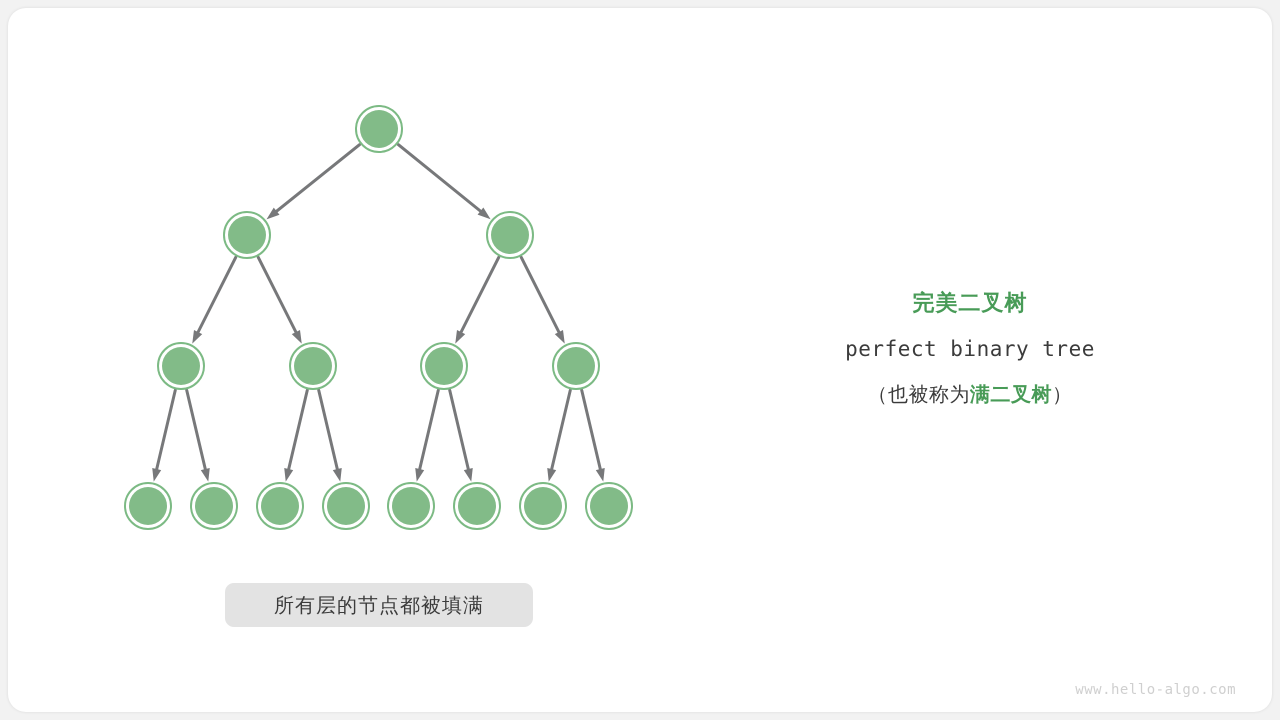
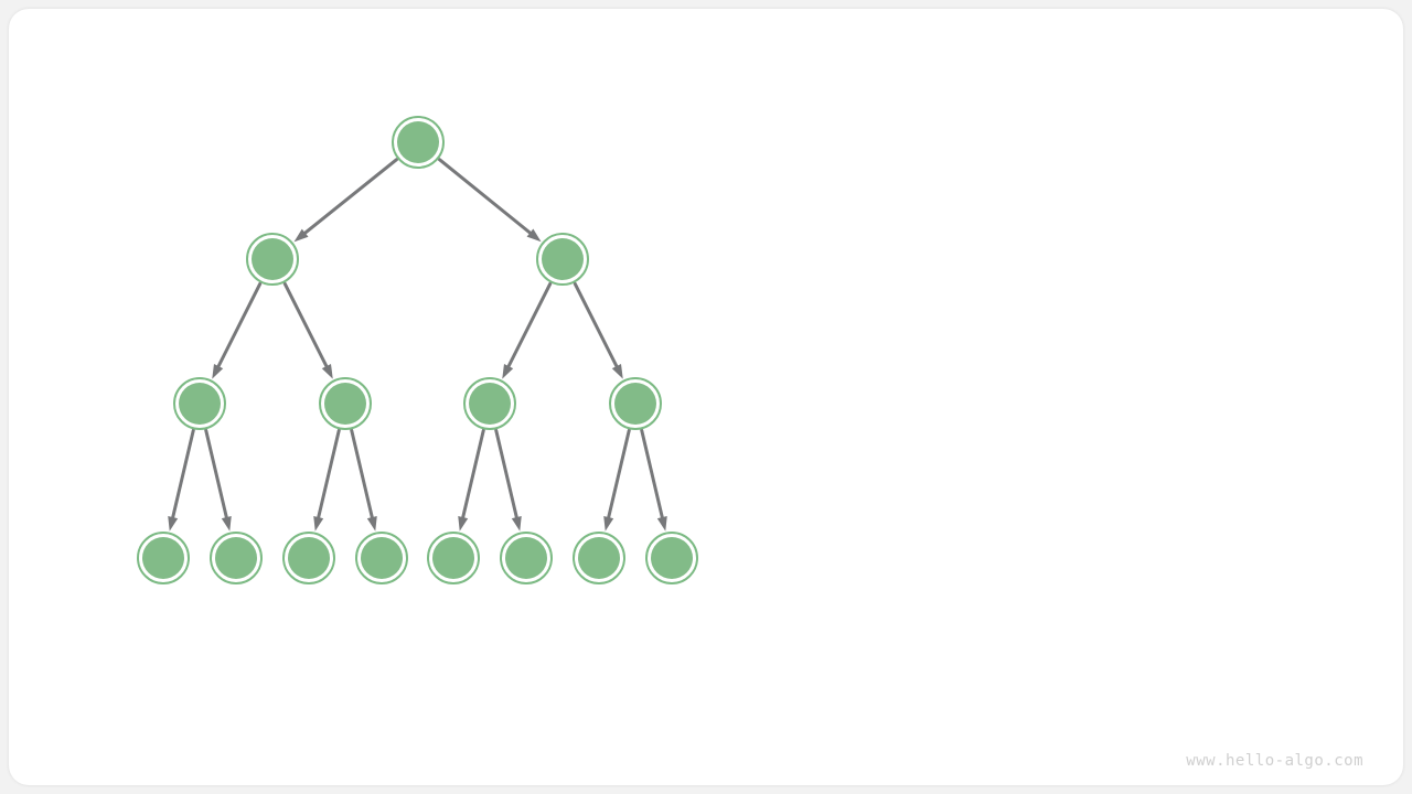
- 所有层的节点都被填满
- 完美二叉树
- perfect binary tree
- （也被称为满二叉树）
  www.hello-algo.com
